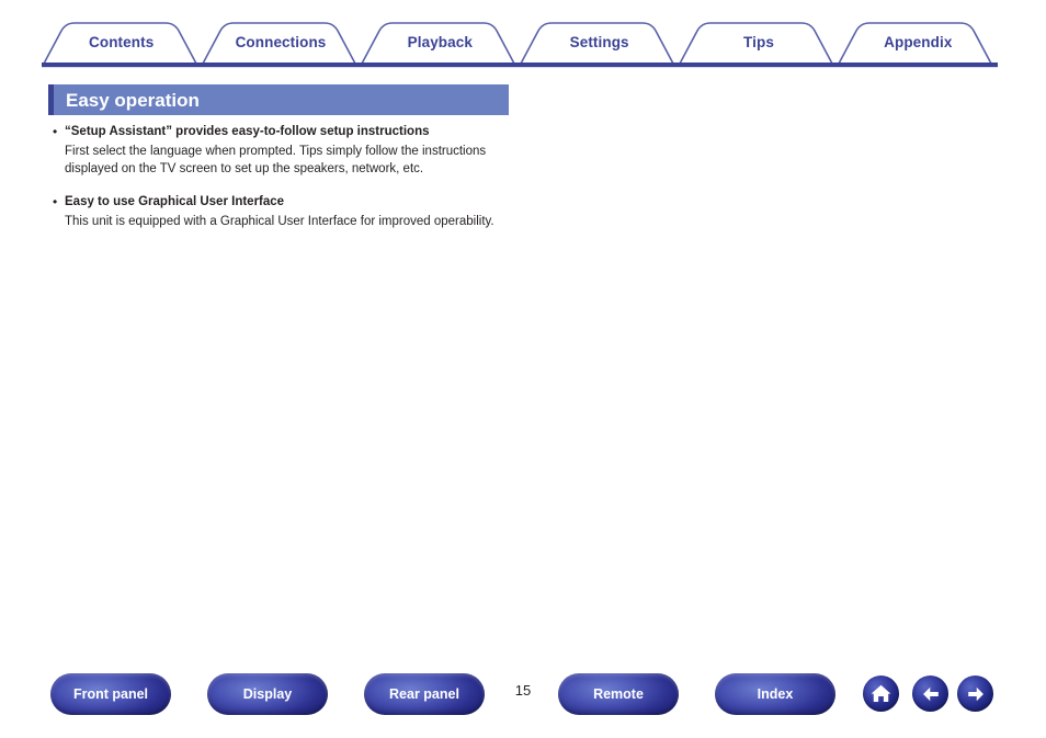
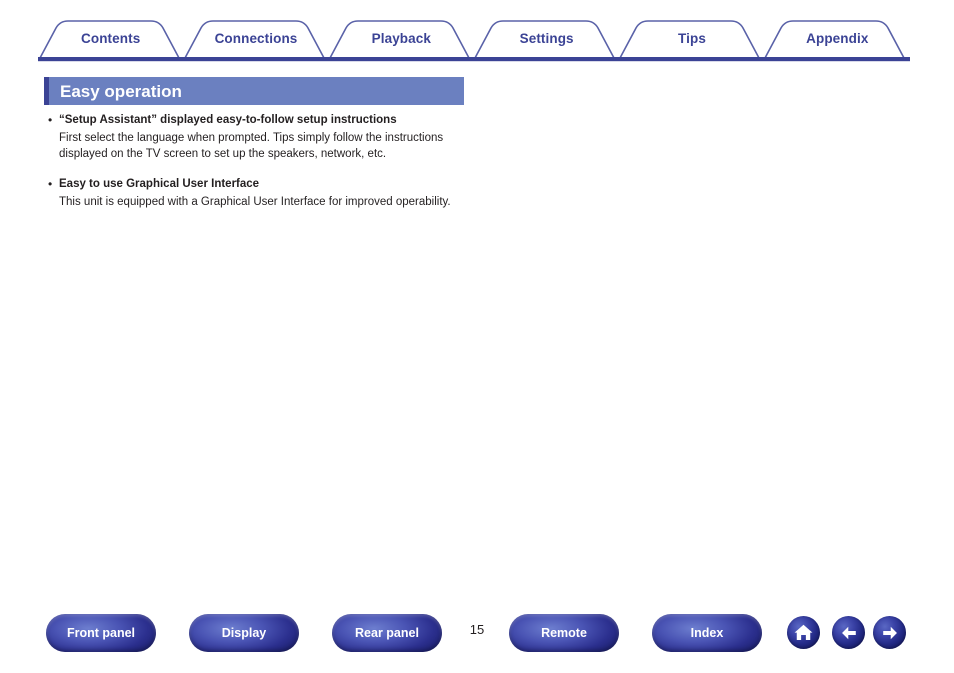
  Contents
  Connections
  Playback
  Settings
  Tips
  Appendix
  Easy operation
  •
- “Setup Assistant” provides easy-to-follow setup instructions
+ “Setup Assistant” displayed easy-to-follow setup instructions
  First select the language when prompted. Tips simply follow the instructions displayed on the TV screen to set up the speakers, network, etc.
  •
  Easy to use Graphical User Interface
  This unit is equipped with a Graphical User Interface for improved operability.
  Front panel
  Display
  Rear panel
  15
  Remote
  Index
